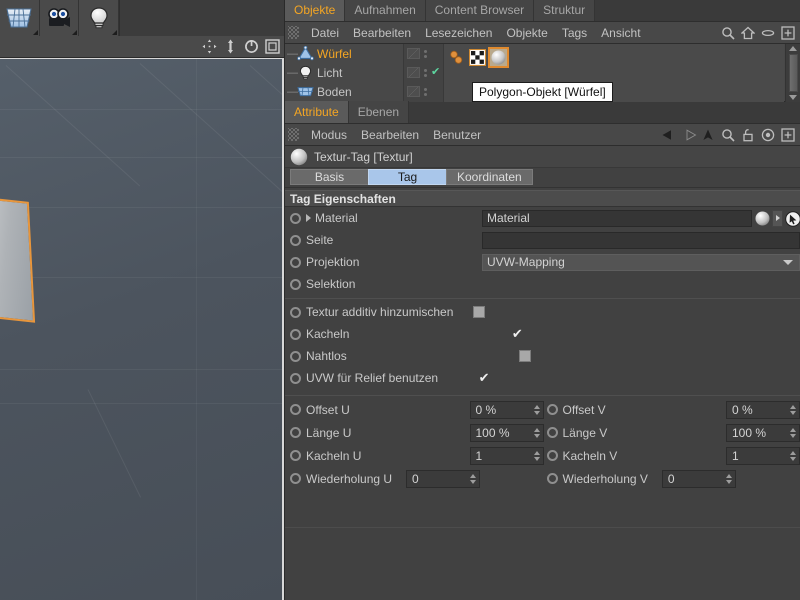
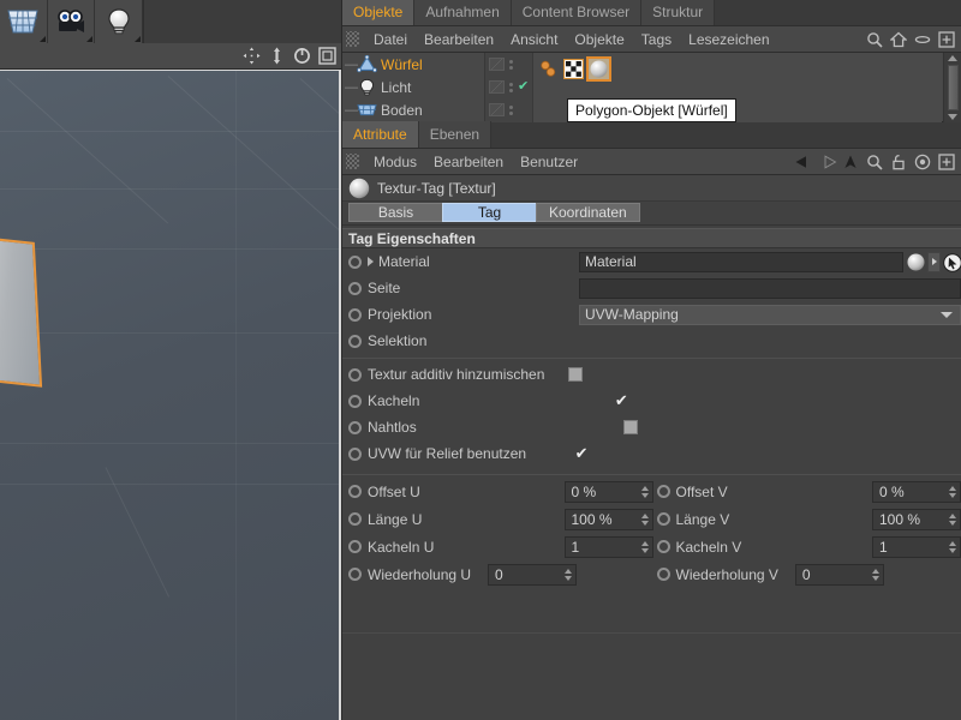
  Objekte
  Aufnahmen
  Content Browser
  Struktur
  Datei
  Bearbeiten
- Lesezeichen
+ Ansicht
  Objekte
  Tags
- Ansicht
+ Lesezeichen
  —
  Würfel
  —
  Licht
  —
  Boden
  ✔
  Attribute
  Ebenen
  Modus
  Bearbeiten
  Benutzer
  Textur-Tag [Textur]
  Basis
  Tag
  Koordinaten
  Tag Eigenschaften
  Material
  Material
  Seite
  Projektion
  UVW-Mapping
  Selektion
  Textur additiv hinzumischen
  Kacheln
  ✔
  Nahtlos
  UVW für Relief benutzen
  ✔
  Offset U
  0 %
  Offset V
  0 %
  Länge U
  100 %
  Länge V
  100 %
  Kacheln U
  1
  Kacheln V
  1
  Wiederholung U
  0
  Wiederholung V
  0
  Polygon-Objekt [Würfel]
